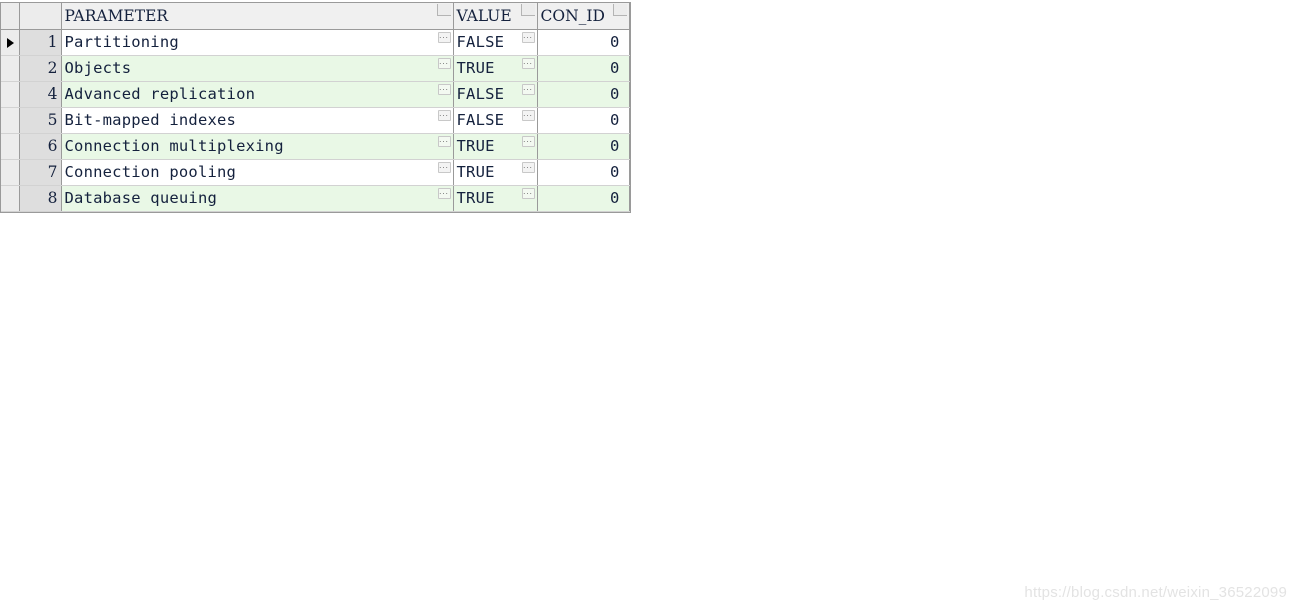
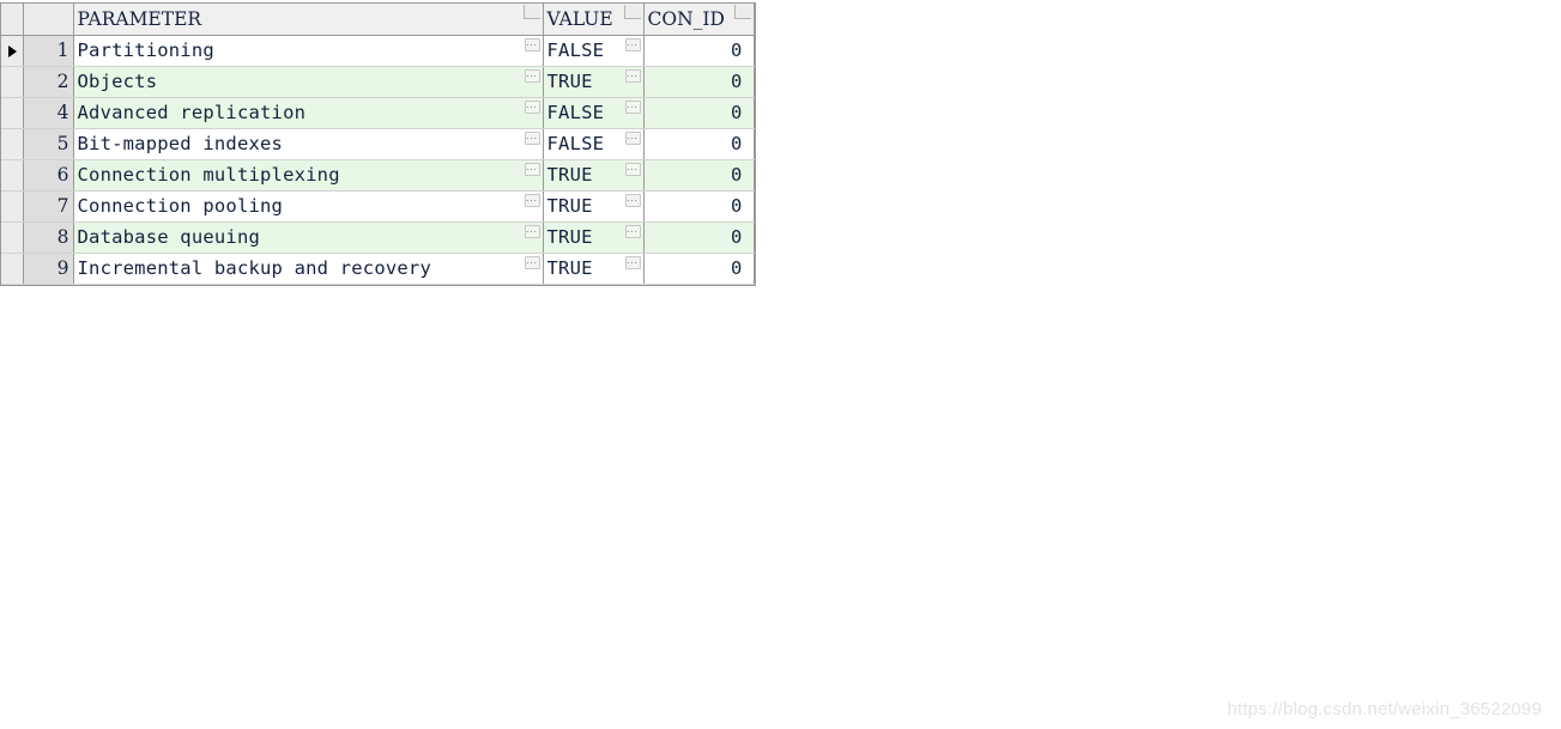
  		PARAMETER	VALUE	CON_ID
  	1	Partitioning ...	FALSE ...	0
  	2	Objects ...	TRUE ...	0
  	4	Advanced replication ...	FALSE ...	0
  	5	Bit-mapped indexes ...	FALSE ...	0
  	6	Connection multiplexing ...	TRUE ...	0
  	7	Connection pooling ...	TRUE ...	0
  	8	Database queuing ...	TRUE ...	0
+ 	9	Incremental backup and recovery ...	TRUE ...	0
  https://blog.csdn.net/weixin_36522099
